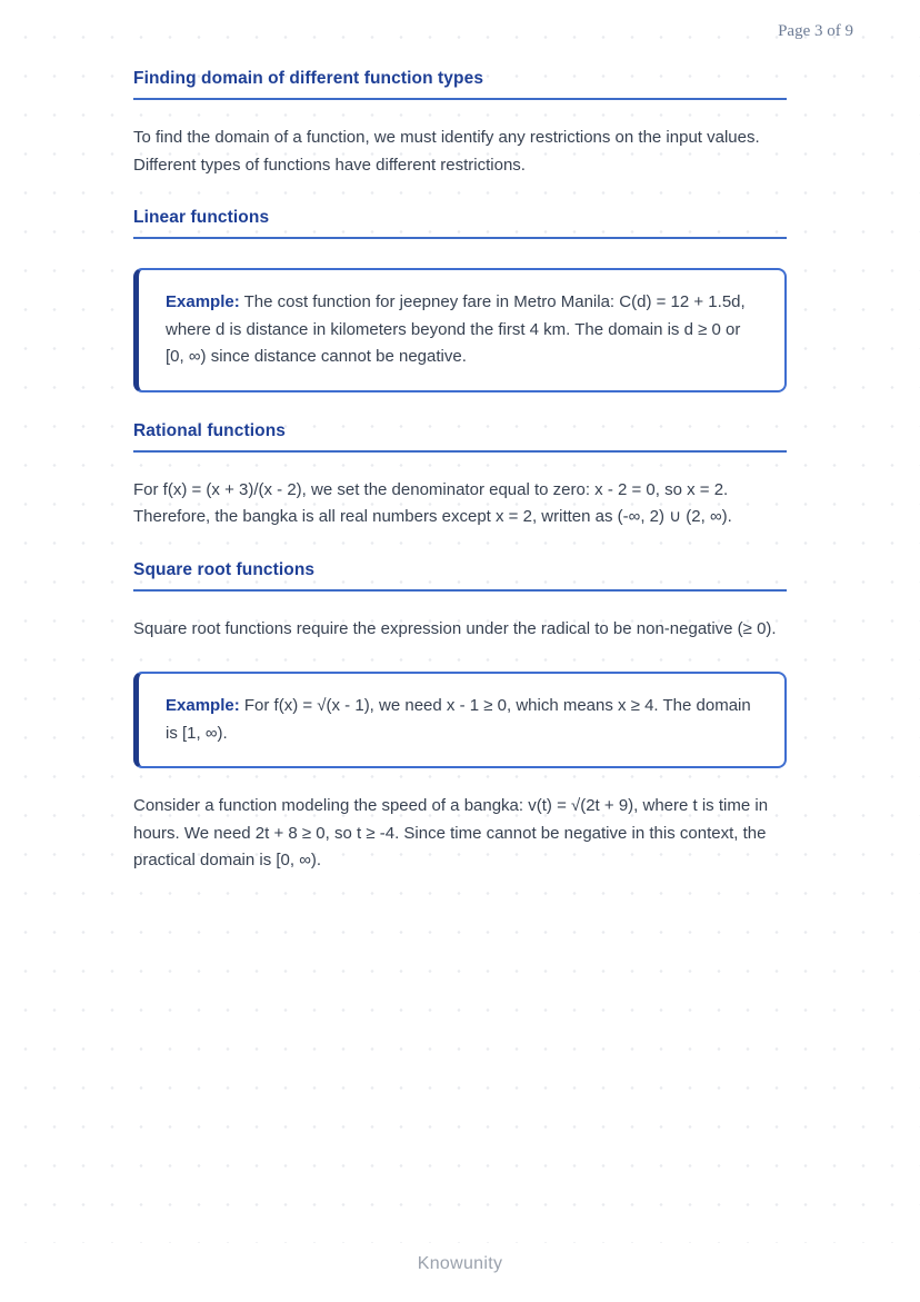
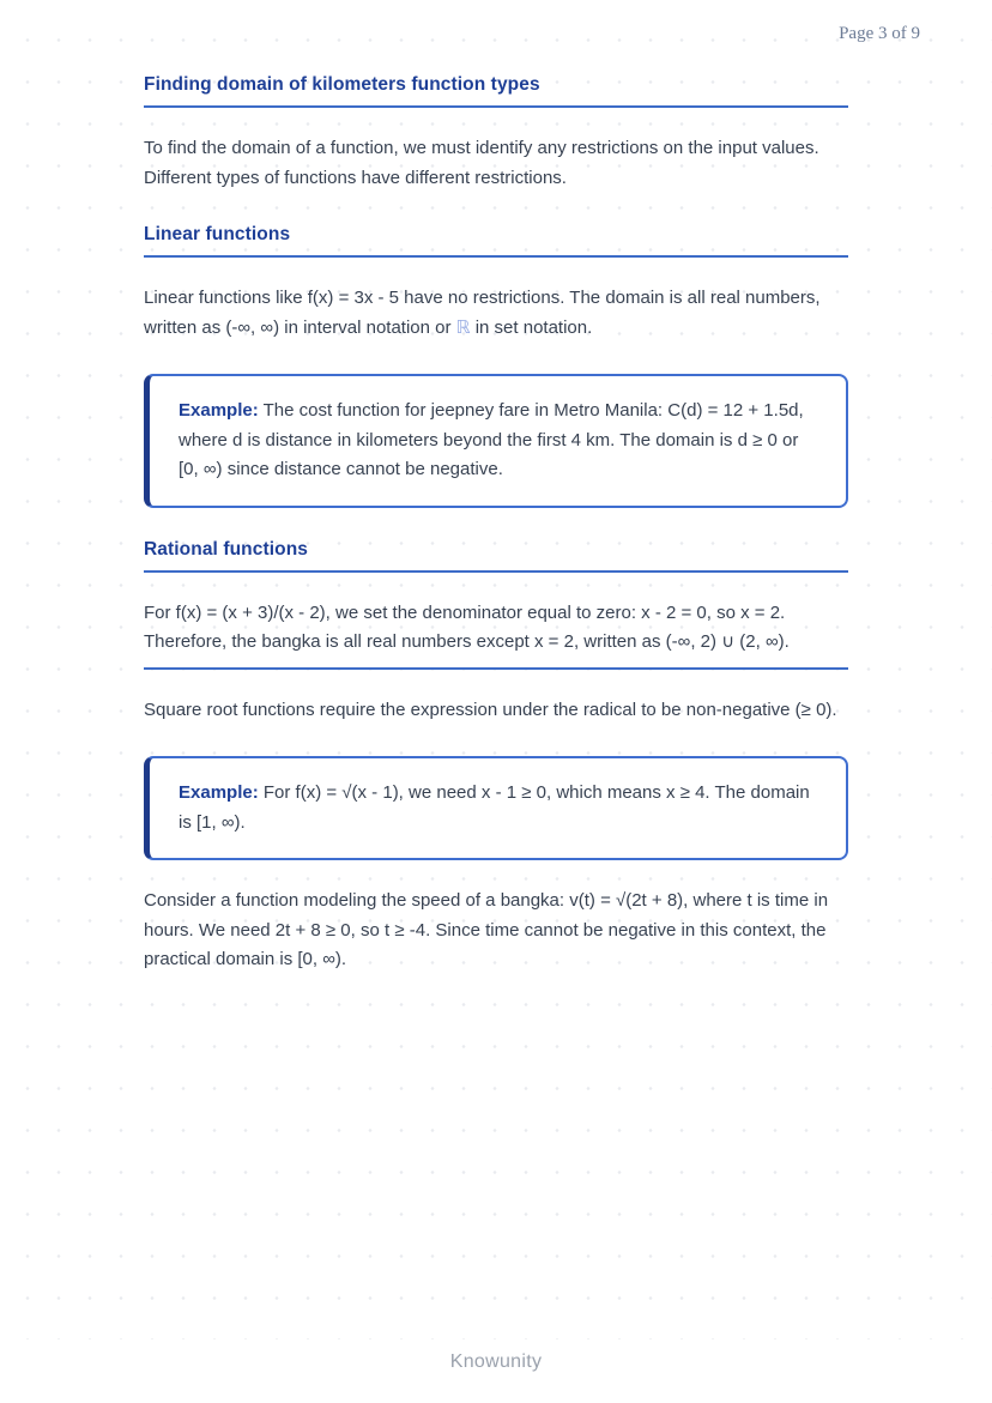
  Page 3 of 9
- Finding domain of different function types
+ Finding domain of kilometers function types
  To find the domain of a function, we must identify any restrictions on the input values. Different types of functions have different restrictions.
  Linear functions
+ Linear functions like f(x) = 3x - 5 have no restrictions. The domain is all real numbers, written as (-∞, ∞) in interval notation or ℝ in set notation.
  Example: The cost function for jeepney fare in Metro Manila: C(d) = 12 + 1.5d, where d is distance in kilometers beyond the first 4 km. The domain is d ≥ 0 or [0, ∞) since distance cannot be negative.
  Rational functions
  For f(x) = (x + 3)/(x - 2), we set the denominator equal to zero: x - 2 = 0, so x = 2. Therefore, the bangka is all real numbers except x = 2, written as (-∞, 2) ∪ (2, ∞).
- Square root functions
  Square root functions require the expression under the radical to be non-negative (≥ 0).
  Example: For f(x) = √(x - 1), we need x - 1 ≥ 0, which means x ≥ 4. The domain is [1, ∞).
- Consider a function modeling the speed of a bangka: v(t) = √(2t + 9), where t is time in hours. We need 2t + 8 ≥ 0, so t ≥ -4. Since time cannot be negative in this context, the practical domain is [0, ∞).
+ Consider a function modeling the speed of a bangka: v(t) = √(2t + 8), where t is time in hours. We need 2t + 8 ≥ 0, so t ≥ -4. Since time cannot be negative in this context, the practical domain is [0, ∞).
  Knowunity
